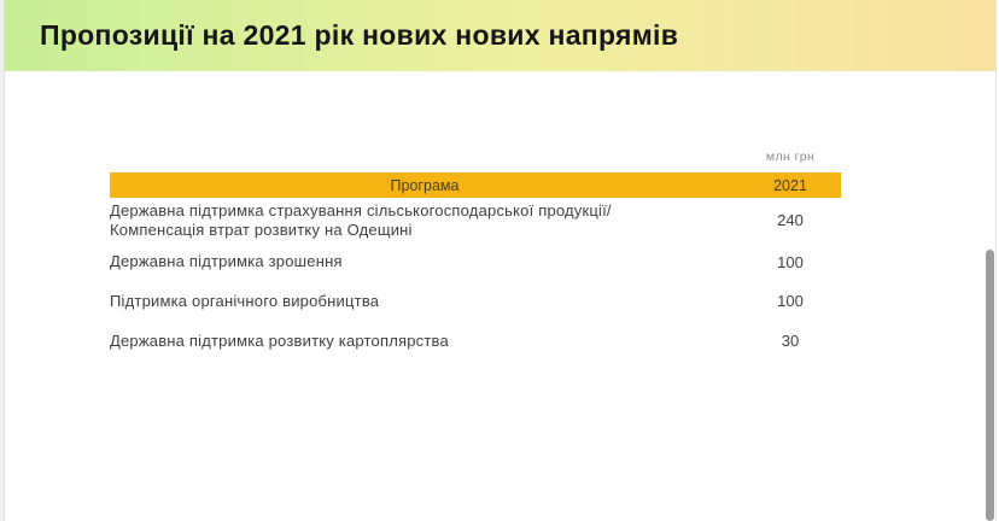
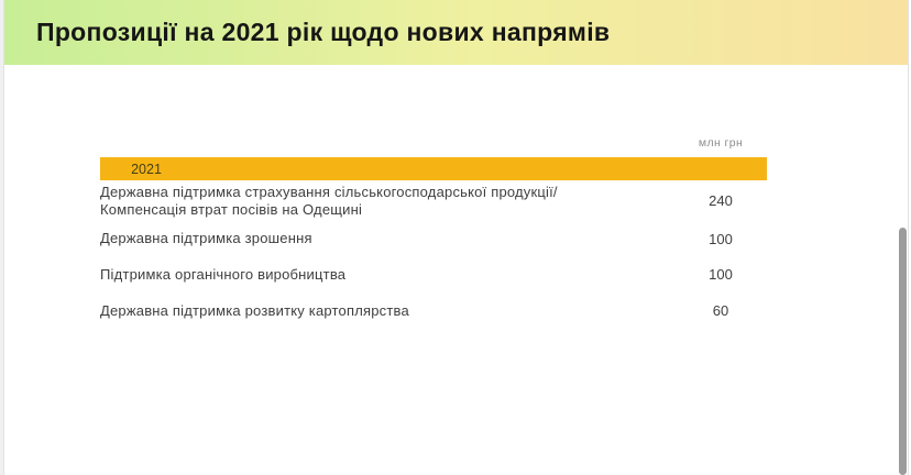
- Пропозиції на 2021 рік нових нових напрямів
+ Пропозиції на 2021 рік щодо нових напрямів
  млн грн
- Програма
  2021
  Державна підтримка страхування сільськогосподарської продукції/
- Компенсація втрат розвитку на Одещині
+ Компенсація втрат посівів на Одещині
  240
  Державна підтримка зрошення
  100
  Підтримка органічного виробництва
  100
  Державна підтримка розвитку картоплярства
- 30
+ 60
